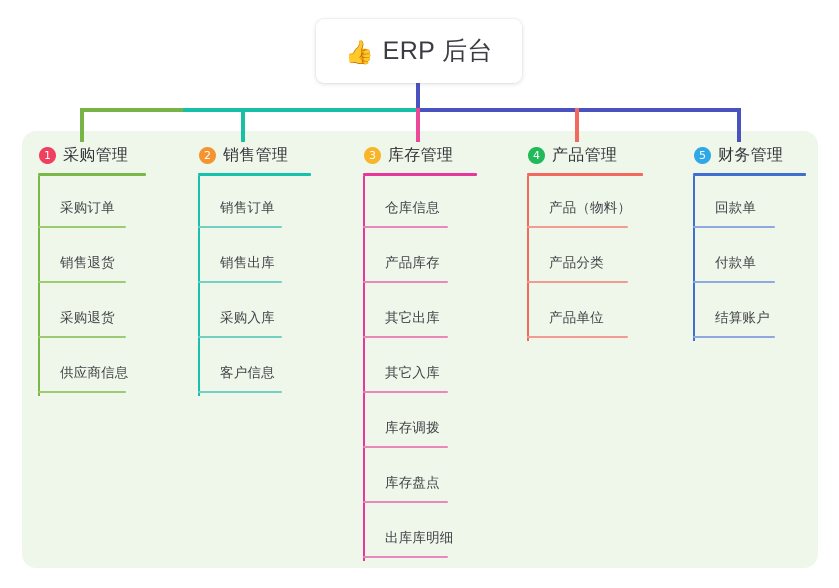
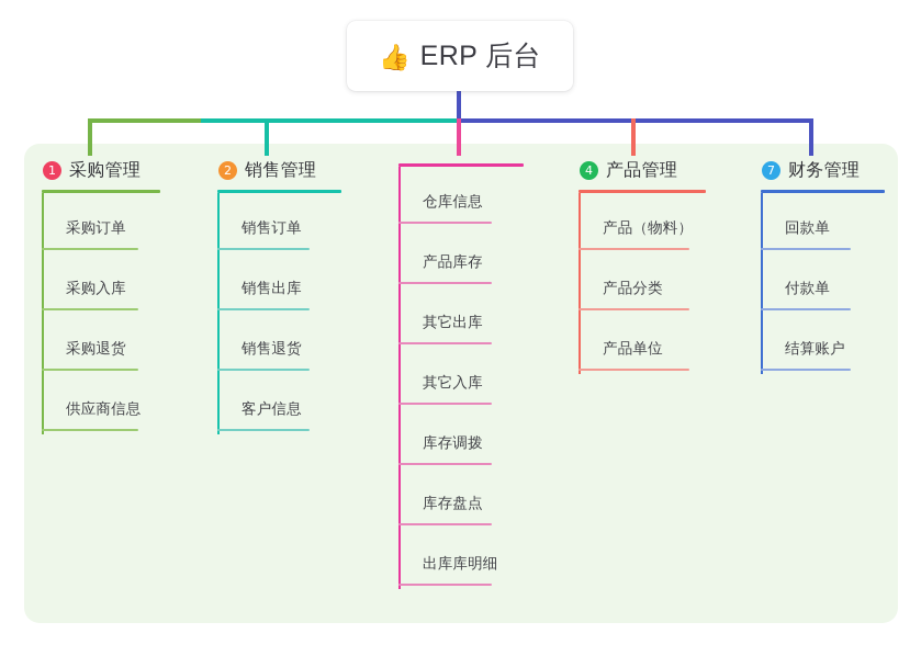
  👍
  ERP 后台
  1
  采购管理
  采购订单
- 销售退货
+ 采购入库
  采购退货
  供应商信息
  2
  销售管理
  销售订单
  销售出库
- 采购入库
+ 销售退货
  客户信息
- 3
- 库存管理
  仓库信息
  产品库存
  其它出库
  其它入库
  库存调拨
  库存盘点
  出库库明细
  4
  产品管理
  产品（物料）
  产品分类
  产品单位
- 5
+ 7
  财务管理
  回款单
  付款单
  结算账户
